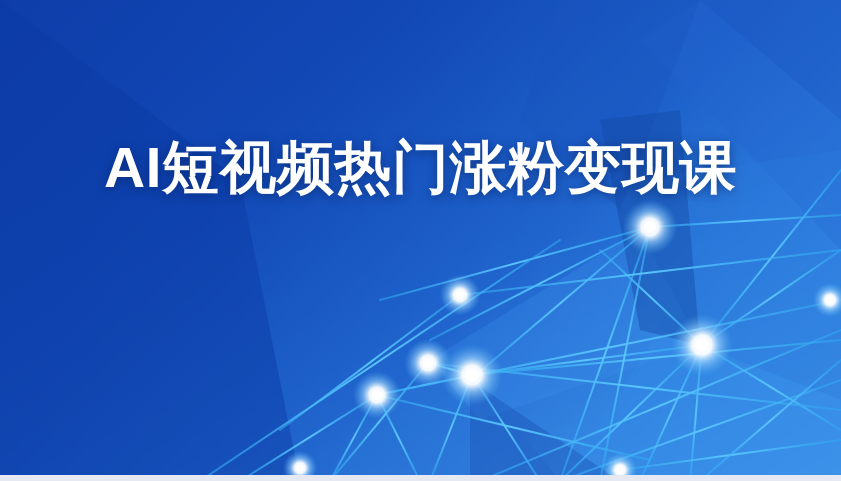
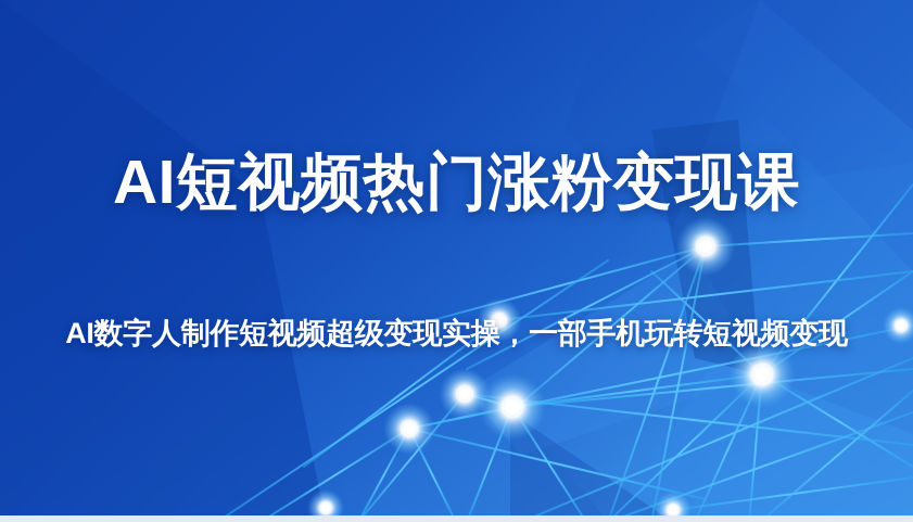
  AI短视频热门涨粉变现课
+ AI数字人制作短视频超级变现实操，一部手机玩转短视频变现
